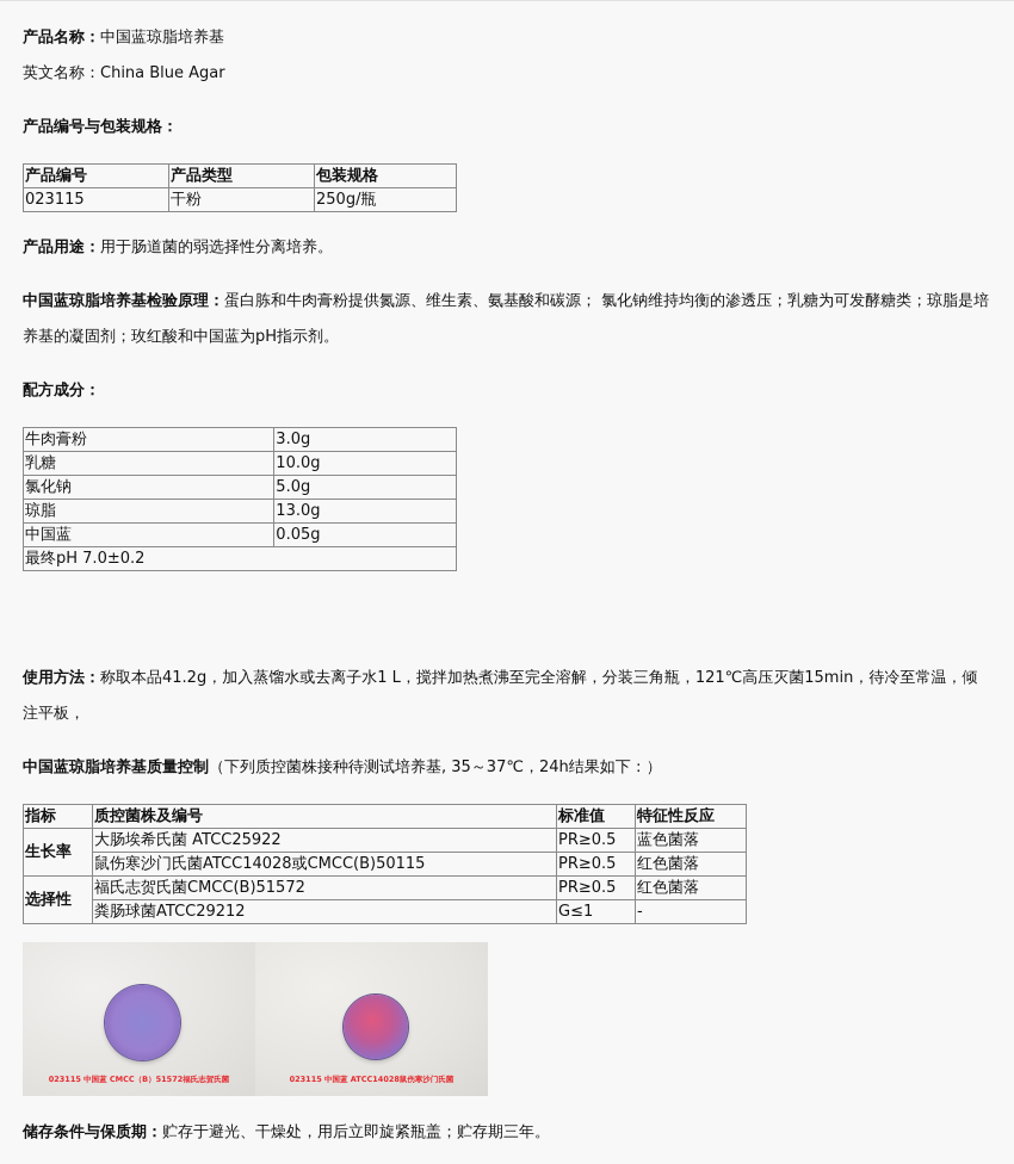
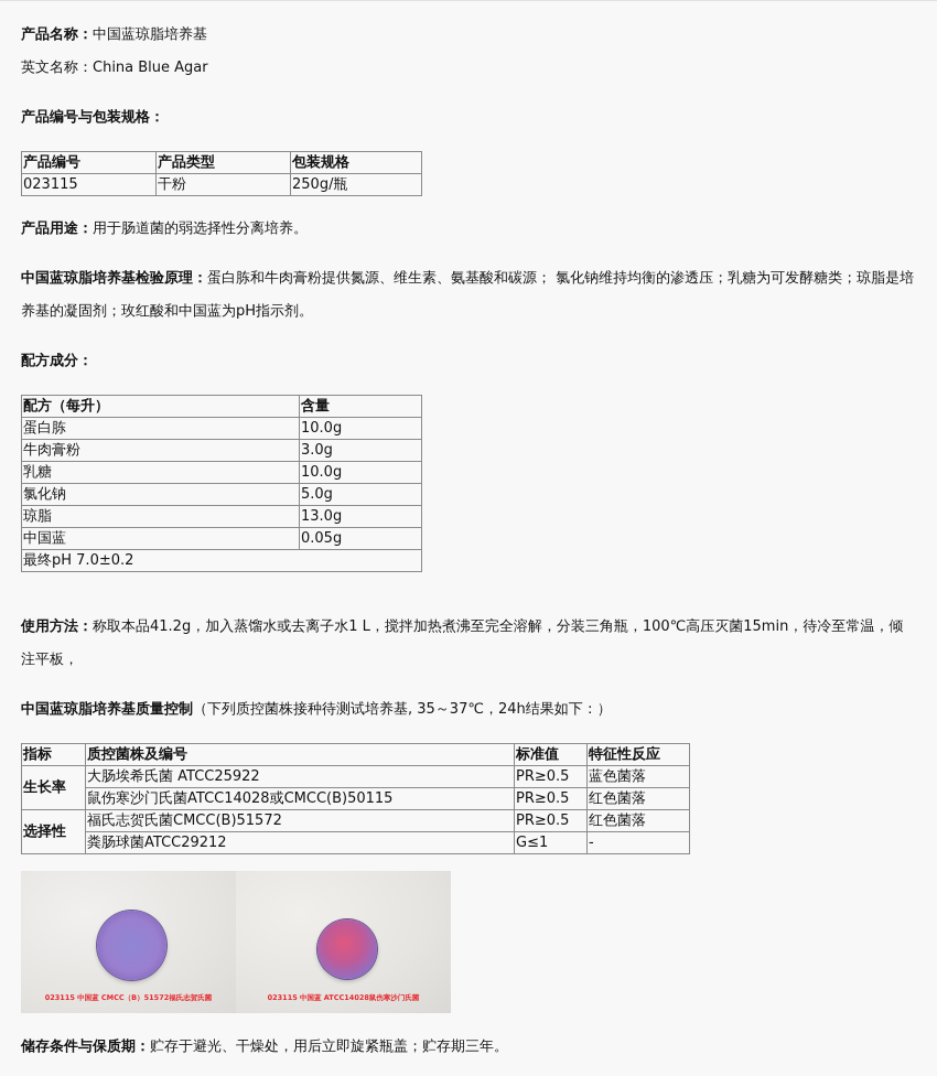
  产品名称：中国蓝琼脂培养基
  英文名称：China Blue Agar
  产品编号与包装规格：
  产品编号	产品类型	包装规格
  023115	干粉	250g/瓶
  产品用途：用于肠道菌的弱选择性分离培养。
  中国蓝琼脂培养基检验原理：蛋白胨和牛肉膏粉提供氮源、维生素、氨基酸和碳源； 氯化钠维持均衡的渗透压；乳糖为可发酵糖类；琼脂是培养基的凝固剂；玫红酸和中国蓝为pH指示剂。
  配方成分：
+ 配方（每升）	含量
+ 蛋白胨	10.0g
  牛肉膏粉	3.0g
  乳糖	10.0g
  氯化钠	5.0g
  琼脂	13.0g
  中国蓝	0.05g
  最终pH 7.0±0.2
- 使用方法：称取本品41.2g，加入蒸馏水或去离子水1 L，搅拌加热煮沸至完全溶解，分装三角瓶，121℃高压灭菌15min，待冷至常温，倾注平板，
+ 使用方法：称取本品41.2g，加入蒸馏水或去离子水1 L，搅拌加热煮沸至完全溶解，分装三角瓶，100℃高压灭菌15min，待冷至常温，倾注平板，
  中国蓝琼脂培养基质量控制（下列质控菌株接种待测试培养基, 35～37℃，24h结果如下：）
  指标	质控菌株及编号	标准值	特征性反应
  生长率	大肠埃希氏菌 ATCC25922	PR≥0.5	蓝色菌落
  鼠伤寒沙门氏菌ATCC14028或CMCC(B)50115	PR≥0.5	红色菌落
  选择性	福氏志贺氏菌CMCC(B)51572	PR≥0.5	红色菌落
  粪肠球菌ATCC29212	G≤1	-
  023115 中国蓝 CMCC（B）51572福氏志贺氏菌
  023115 中国蓝 ATCC14028鼠伤寒沙门氏菌
  储存条件与保质期：贮存于避光、干燥处，用后立即旋紧瓶盖；贮存期三年。
